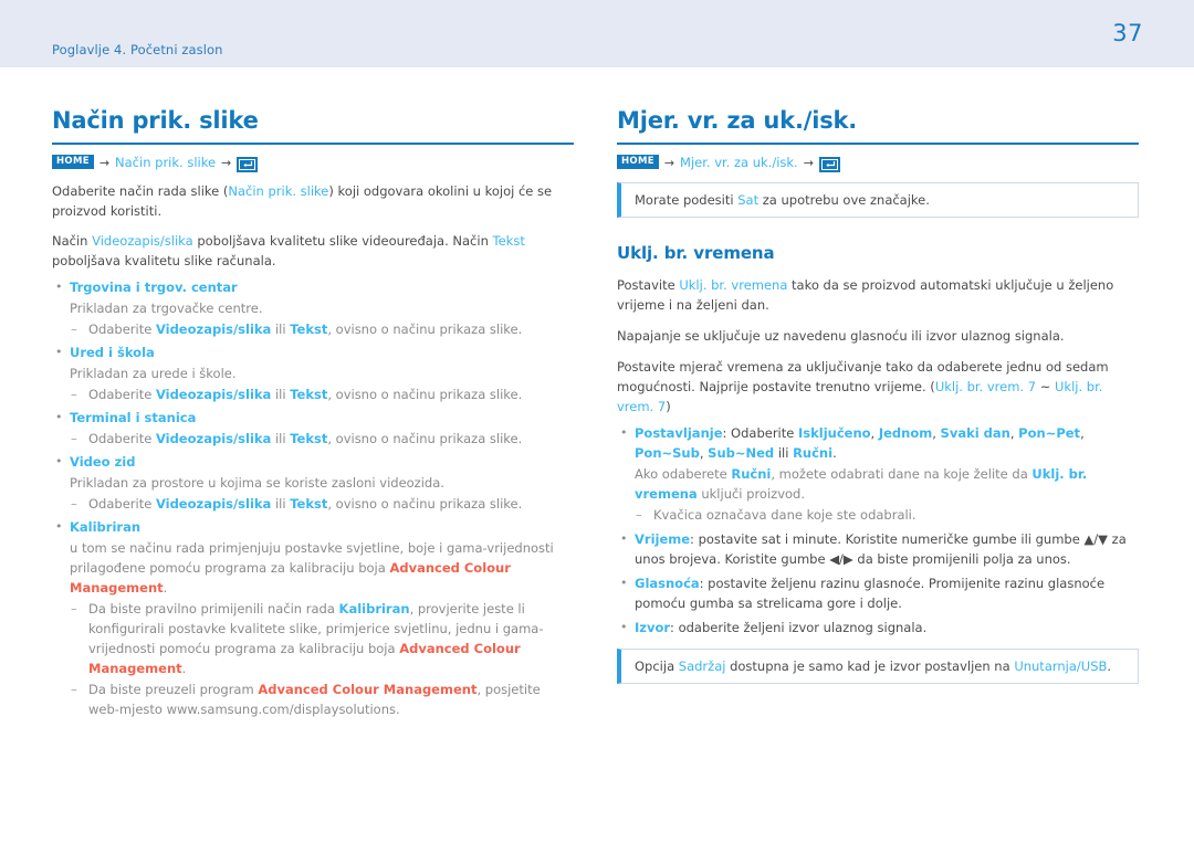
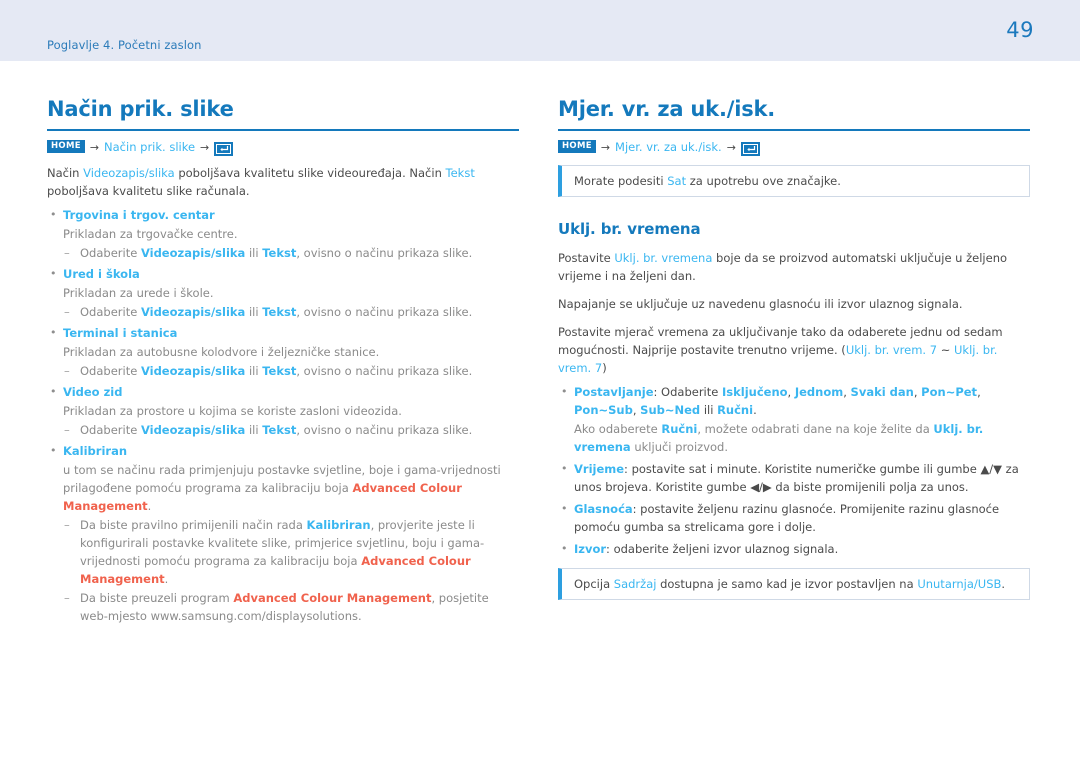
  Poglavlje 4. Početni zaslon
- 37
+ 49
  Način prik. slike
  HOME
  →
  Način prik. slike
  →
- Odaberite način rada slike (Način prik. slike) koji odgovara okolini u kojoj će se proizvod koristiti.
  Način Videozapis/slika poboljšava kvalitetu slike videouređaja. Način Tekst poboljšava kvalitetu slike računala.
  Trgovina i trgov. centar
  Prikladan za trgovačke centre.
  Odaberite Videozapis/slika ili Tekst, ovisno o načinu prikaza slike.
  Ured i škola
  Prikladan za urede i škole.
  Odaberite Videozapis/slika ili Tekst, ovisno o načinu prikaza slike.
  Terminal i stanica
+ Prikladan za autobusne kolodvore i željezničke stanice.
  Odaberite Videozapis/slika ili Tekst, ovisno o načinu prikaza slike.
  Video zid
  Prikladan za prostore u kojima se koriste zasloni videozida.
  Odaberite Videozapis/slika ili Tekst, ovisno o načinu prikaza slike.
  Kalibriran
  u tom se načinu rada primjenjuju postavke svjetline, boje i gama-vrijednosti prilagođene pomoću programa za kalibraciju boja Advanced Colour Management.
- Da biste pravilno primijenili način rada Kalibriran, provjerite jeste li konfigurirali postavke kvalitete slike, primjerice svjetlinu, jednu i gama-vrijednosti pomoću programa za kalibraciju boja Advanced Colour Management.
+ Da biste pravilno primijenili način rada Kalibriran, provjerite jeste li konfigurirali postavke kvalitete slike, primjerice svjetlinu, boju i gama-vrijednosti pomoću programa za kalibraciju boja Advanced Colour Management.
  Da biste preuzeli program Advanced Colour Management, posjetite web-mjesto www.samsung.com/displaysolutions.
  Mjer. vr. za uk./isk.
  HOME
  →
  Mjer. vr. za uk./isk.
  →
  Morate podesiti Sat za upotrebu ove značajke.
  Uklj. br. vremena
- Postavite Uklj. br. vremena tako da se proizvod automatski uključuje u željeno vrijeme i na željeni dan.
+ Postavite Uklj. br. vremena boje da se proizvod automatski uključuje u željeno vrijeme i na željeni dan.
  Napajanje se uključuje uz navedenu glasnoću ili izvor ulaznog signala.
  Postavite mjerač vremena za uključivanje tako da odaberete jednu od sedam mogućnosti. Najprije postavite trenutno vrijeme. (Uklj. br. vrem. 7 ~ Uklj. br. vrem. 7)
  Postavljanje: Odaberite Isključeno, Jednom, Svaki dan, Pon~Pet, Pon~Sub, Sub~Ned ili Ručni.
  Ako odaberete Ručni, možete odabrati dane na koje želite da Uklj. br. vremena uključi proizvod.
- Kvačica označava dane koje ste odabrali.
  Vrijeme: postavite sat i minute. Koristite numeričke gumbe ili gumbe ▲/▼ za unos brojeva. Koristite gumbe ◀/▶ da biste promijenili polja za unos.
  Glasnoća: postavite željenu razinu glasnoće. Promijenite razinu glasnoće pomoću gumba sa strelicama gore i dolje.
  Izvor: odaberite željeni izvor ulaznog signala.
  Opcija Sadržaj dostupna je samo kad je izvor postavljen na Unutarnja/USB.
